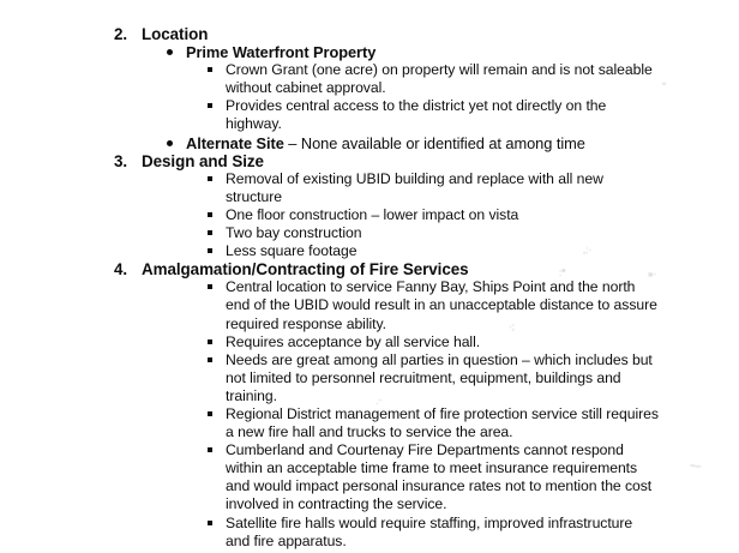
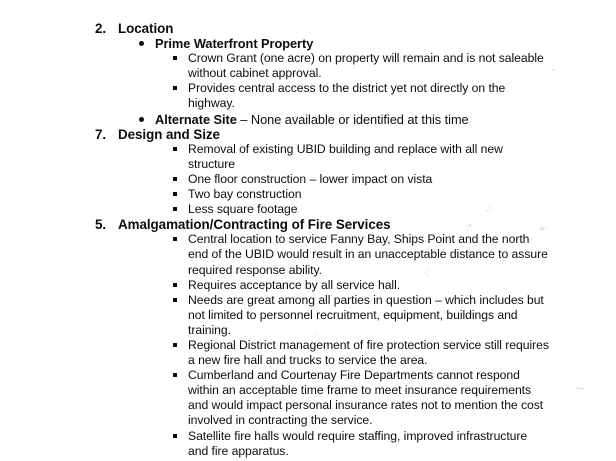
  2. Location
  Prime Waterfront Property
  Crown Grant (one acre) on property will remain and is not saleable
  without cabinet approval.
  Provides central access to the district yet not directly on the
  highway.
- Alternate Site – None available or identified at among time
+ Alternate Site – None available or identified at this time
- 3. Design and Size
+ 7. Design and Size
  Removal of existing UBID building and replace with all new
  structure
  One floor construction – lower impact on vista
  Two bay construction
  Less square footage
- 4. Amalgamation/Contracting of Fire Services
+ 5. Amalgamation/Contracting of Fire Services
  Central location to service Fanny Bay, Ships Point and the north
  end of the UBID would result in an unacceptable distance to assure
  required response ability.
  Requires acceptance by all service hall.
  Needs are great among all parties in question – which includes but
  not limited to personnel recruitment, equipment, buildings and
  training.
  Regional District management of fire protection service still requires
  a new fire hall and trucks to service the area.
  Cumberland and Courtenay Fire Departments cannot respond
  within an acceptable time frame to meet insurance requirements
  and would impact personal insurance rates not to mention the cost
  involved in contracting the service.
  Satellite fire halls would require staffing, improved infrastructure
  and fire apparatus.
  ''
  »·
  :*
  ˛
  ~–
